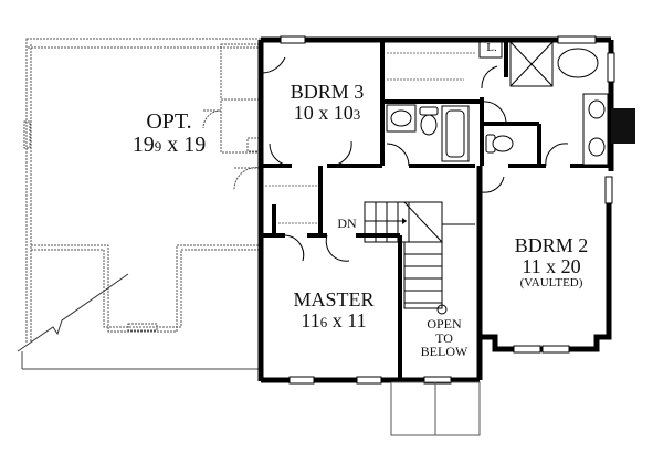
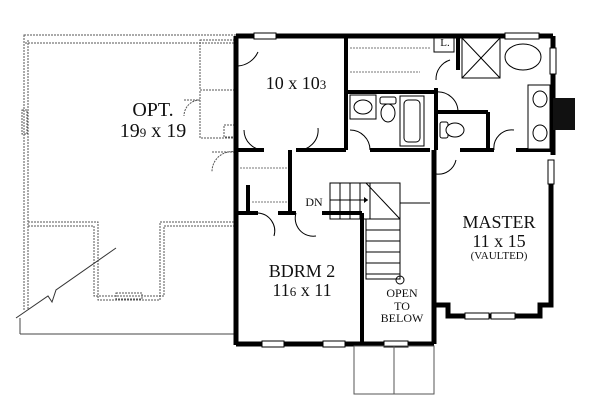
  OPT.
  199 x 19
- BDRM 3
  10 x 103
- BDRM 2
+ MASTER
- 11 x 20
+ 11 x 15
  (VAULTED)
- MASTER
+ BDRM 2
  116 x 11
  DN
  OPEN
  TO
  BELOW
  L.
